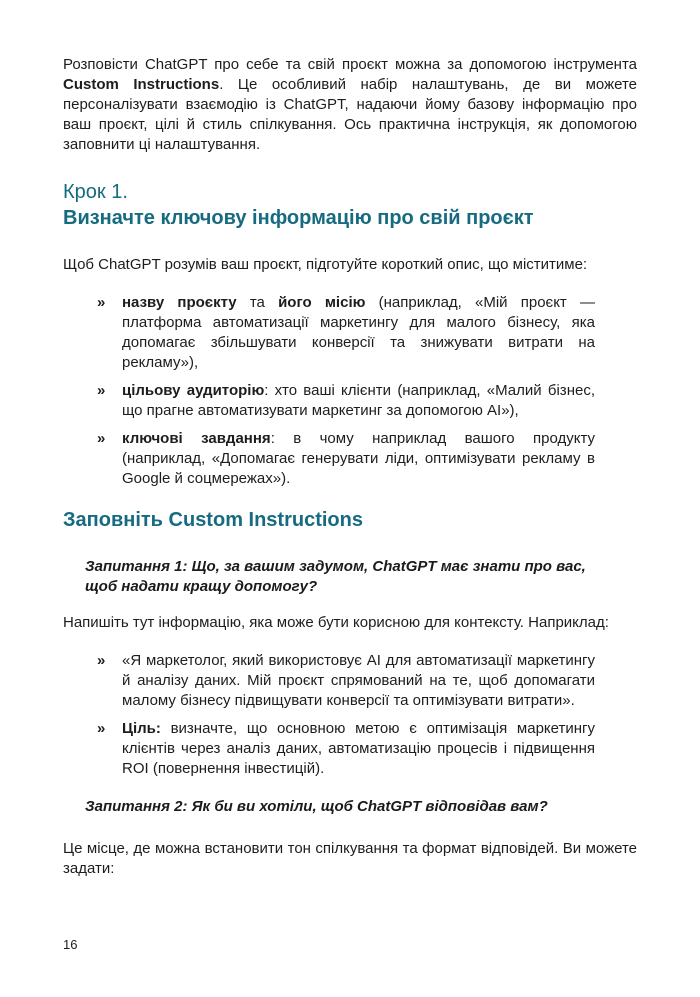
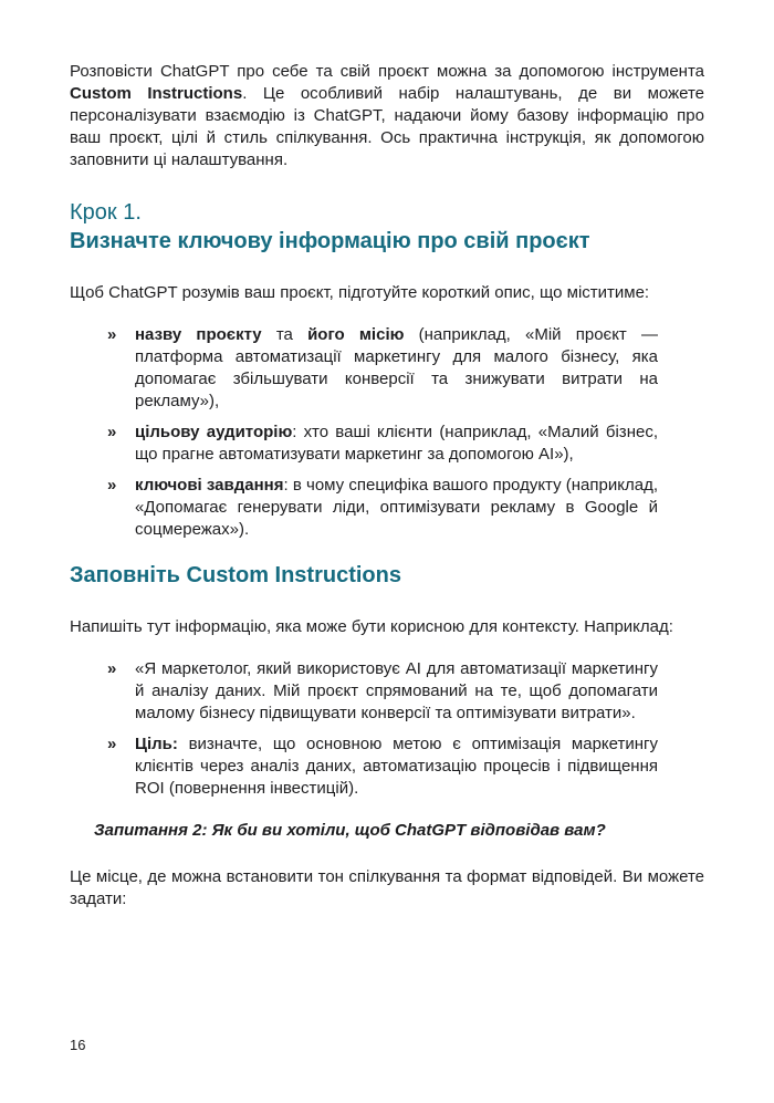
  Розповісти ChatGPT про себе та свій проєкт можна за допомогою інструмента Custom Instructions. Це особливий набір налаштувань, де ви можете персоналізувати взаємодію із ChatGPT, надаючи йому базову інформацію про ваш проєкт, цілі й стиль спілкування. Ось практична інструкція, як допомогою заповнити ці налаштування.
  Крок 1.
  Визначте ключову інформацію про свій проєкт
  Щоб ChatGPT розумів ваш проєкт, підготуйте короткий опис, що міститиме:
  »
  назву проєкту та його місію (наприклад, «Мій проєкт — платформа автоматизації маркетингу для малого бізнесу, яка допомагає збільшувати конверсії та знижувати витрати на рекламу»),
  »
  цільову аудиторію: хто ваші клієнти (наприклад, «Малий бізнес, що прагне автоматизувати маркетинг за допомогою AI»),
  »
- ключові завдання: в чому наприклад вашого продукту (наприклад, «Допомагає генерувати ліди, оптимізувати рекламу в Google й соцмережах»).
+ ключові завдання: в чому специфіка вашого продукту (наприклад, «Допомагає генерувати ліди, оптимізувати рекламу в Google й соцмережах»).
  Заповніть Custom Instructions
- Запитання 1: Що, за вашим задумом, ChatGPT має знати про вас, щоб надати кращу допомогу?
  Напишіть тут інформацію, яка може бути корисною для контексту. Наприклад:
  »
  «Я маркетолог, який використовує AI для автоматизації маркетингу й аналізу даних. Мій проєкт спрямований на те, щоб допомагати малому бізнесу підвищувати конверсії та оптимізувати витрати».
  »
  Ціль: визначте, що основною метою є оптимізація маркетингу клієнтів через аналіз даних, автоматизацію процесів і підвищення ROI (повернення інвестицій).
  Запитання 2: Як би ви хотіли, щоб ChatGPT відповідав вам?
  Це місце, де можна встановити тон спілкування та формат відповідей. Ви можете задати:
  16
